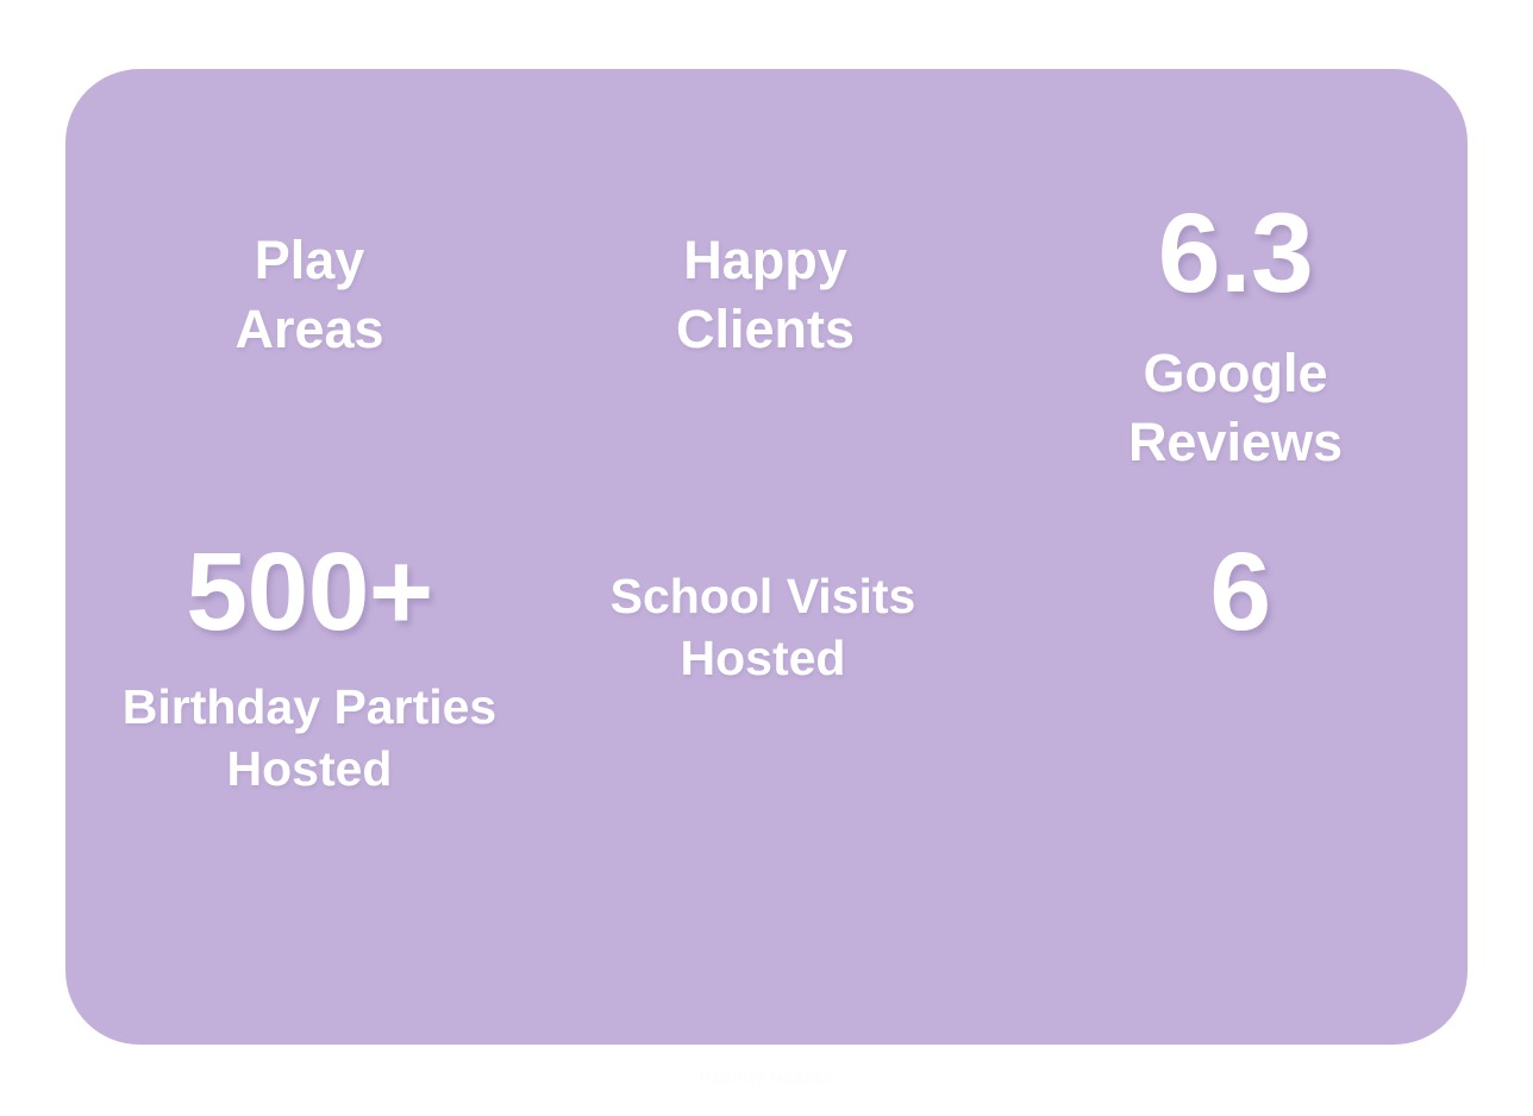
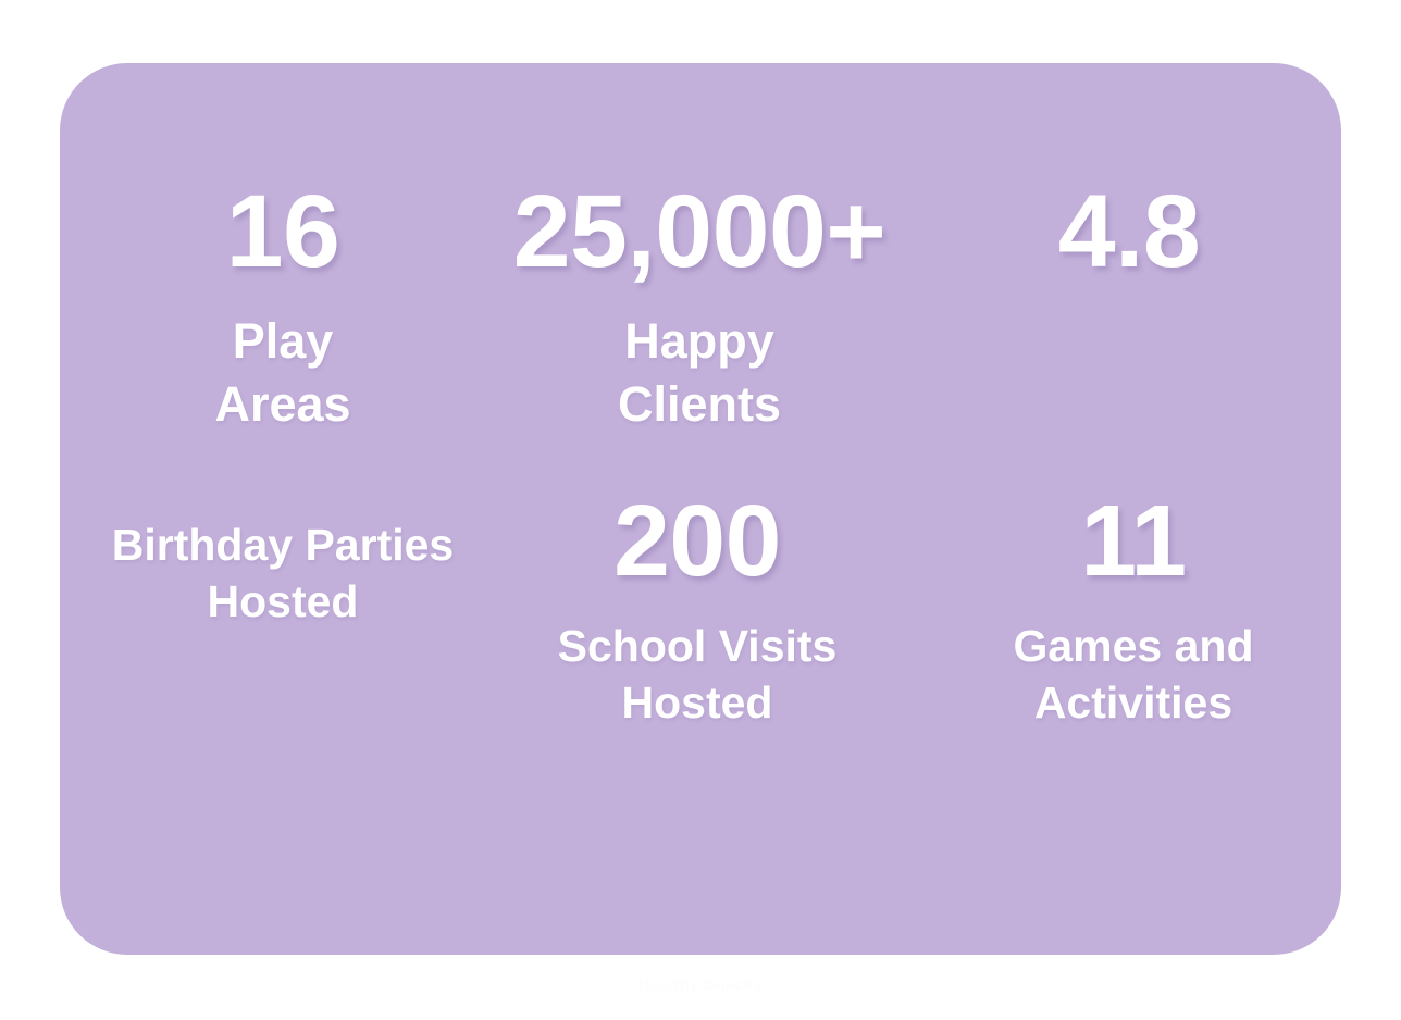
+ 16
  Play
  Areas
+ 25,000+
  Happy
  Clients
- 6.3
+ 4.8
- Google
- Reviews
- 500+
  Birthday Parties
  Hosted
+ 200
  School Visits
  Hosted
- 6
+ 11
+ Games and
+ Activities
